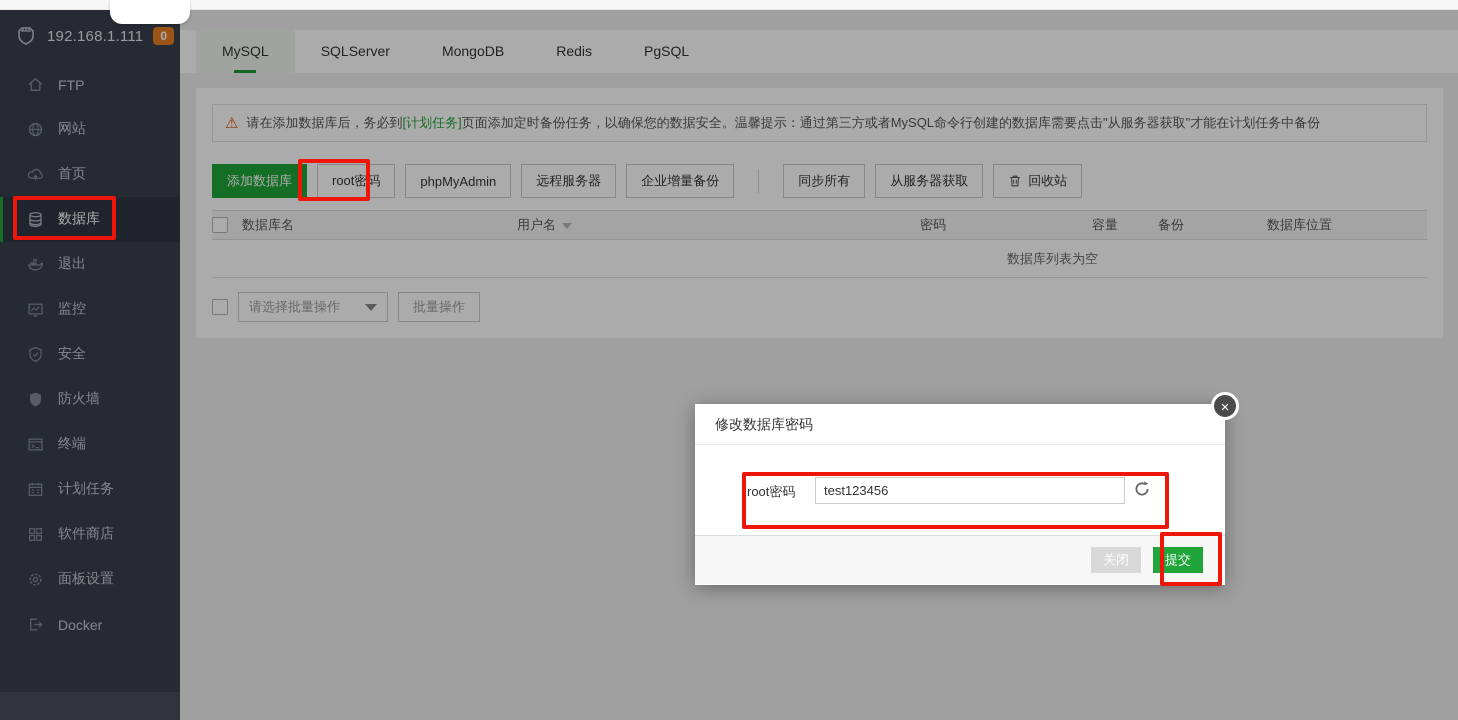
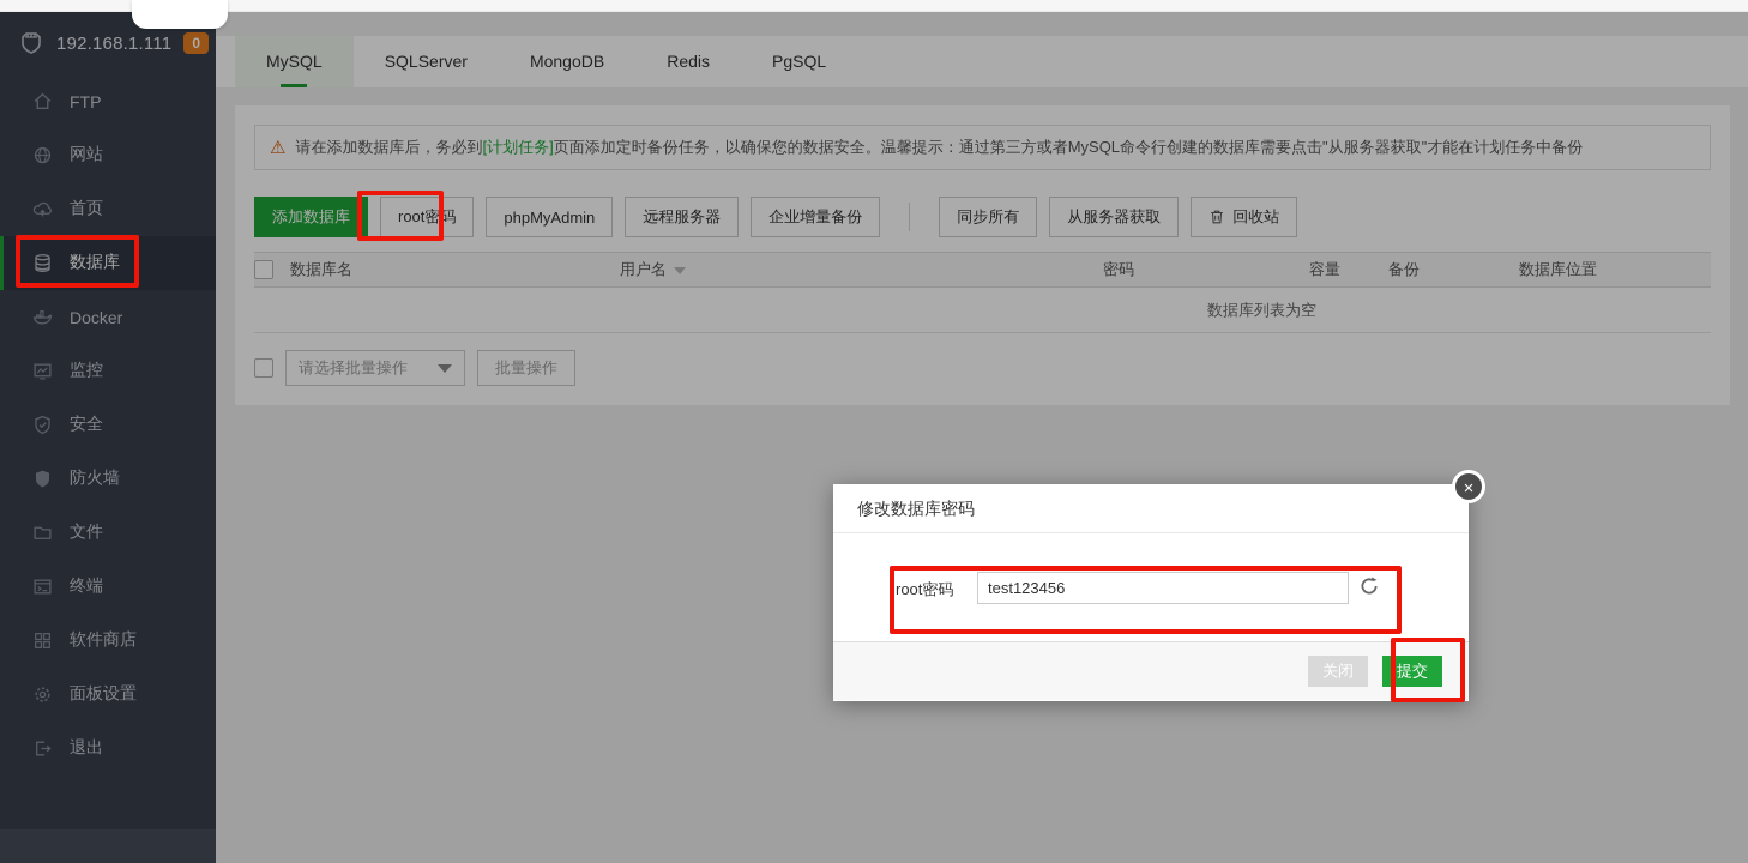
  192.168.1.111
  0
  FTP
  网站
  首页
  数据库
- 退出
+ Docker
  监控
  安全
  防火墙
+ 文件
  终端
- 计划任务
  软件商店
  面板设置
- Docker
+ 退出
  MySQL
  SQLServer
  MongoDB
  Redis
  PgSQL
  ⚠
  请在添加数据库后，务必到[计划任务]页面添加定时备份任务，以确保您的数据安全。温馨提示：通过第三方或者MySQL命令行创建的数据库需要点击"从服务器获取"才能在计划任务中备份
  添加数据库
  root密码
  phpMyAdmin
  远程服务器
  企业增量备份
  同步所有
  从服务器获取
  回收站
  数据库名
  用户名
  密码
  容量
  备份
  数据库位置
  数据库列表为空
  请选择批量操作
  批量操作
  ×
  修改数据库密码
  root密码
  test123456
  关闭
  提交
